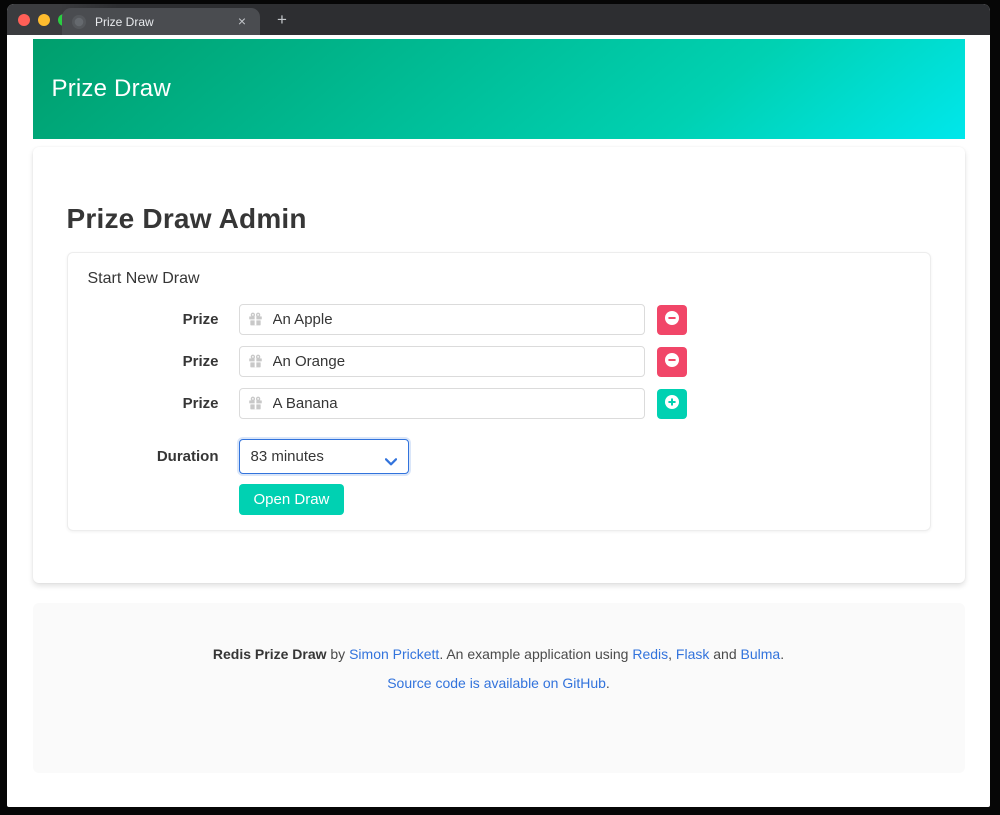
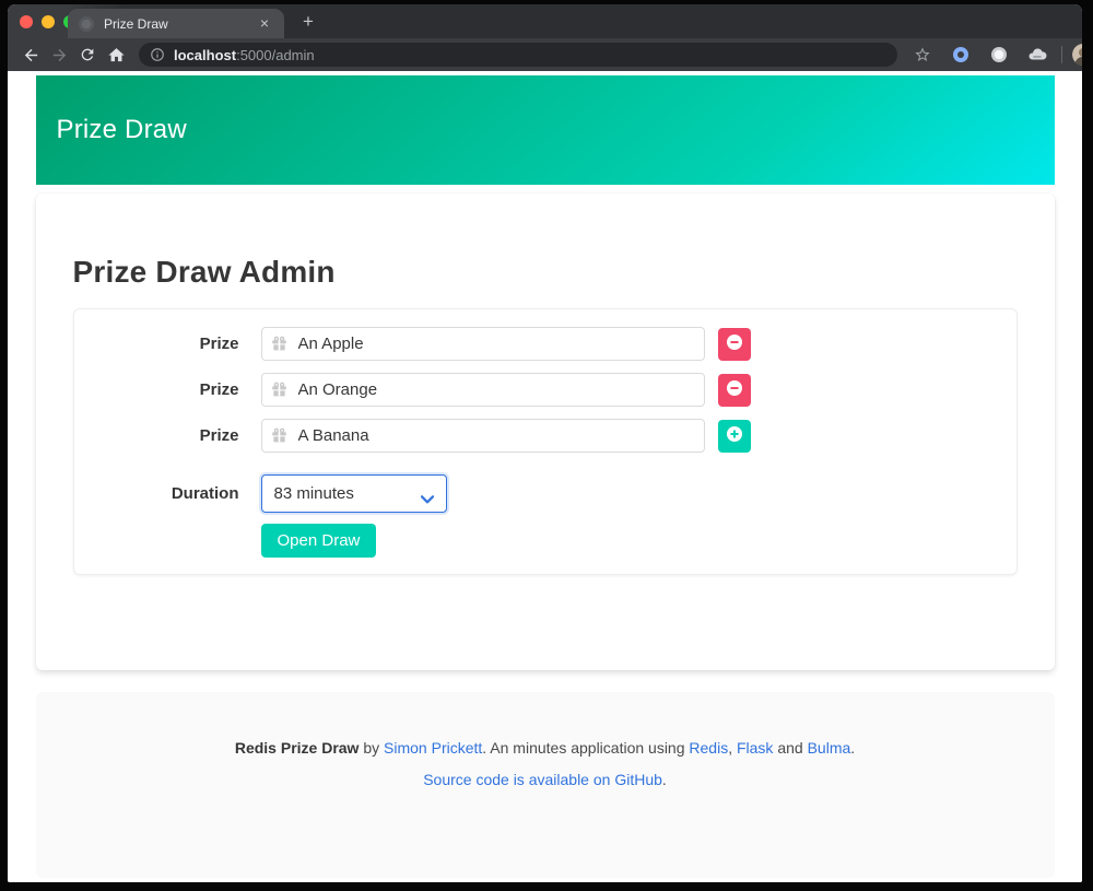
  Prize Draw
  ×
  +
+ localhost
+ :5000/admin
  Prize Draw
  Prize Draw Admin
- Start New Draw
  Prize
  An Apple
  Prize
  An Orange
  Prize
  A Banana
  Duration
  83 minutes
  Open Draw
- Redis Prize Draw by Simon Prickett. An example application using Redis, Flask and Bulma.
+ Redis Prize Draw by Simon Prickett. An minutes application using Redis, Flask and Bulma.
  Source code is available on GitHub.
